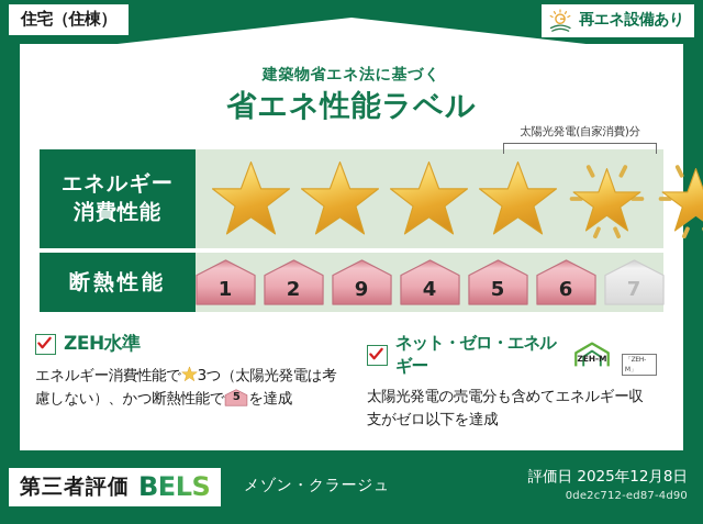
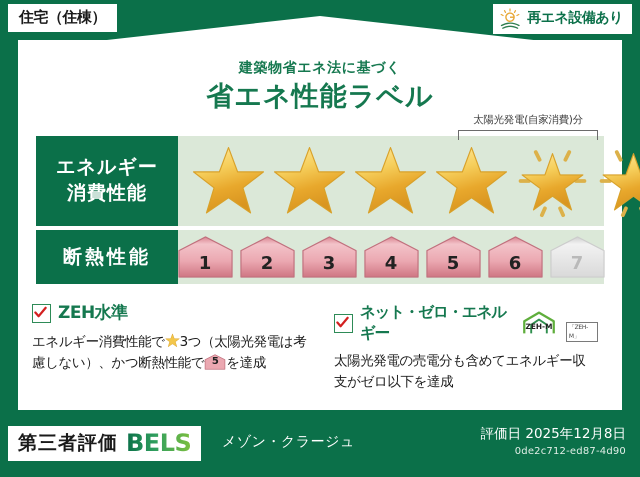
  住宅（住棟）
  再エネ設備あり
  建築物省エネ法に基づく
  省エネ性能ラベル
  エネルギー
  消費性能
  太陽光発電(自家消費)分
  断熱性能
  1
  2
- 9
+ 3
  4
  5
  6
  7
  ZEH水準
  エネルギー消費性能で 3つ（太陽光発電は考慮しない）、かつ断熱性能で
  5
  を達成
  ネット・ゼロ・エネルギー
  ZEH-M
  太陽光発電の売電分も含めてエネルギー収支がゼロ以下を達成
  第三者評価
  BELS
  メゾン・クラージュ
  評価日 2025年12月8日
  0de2c712-ed87-4d90
